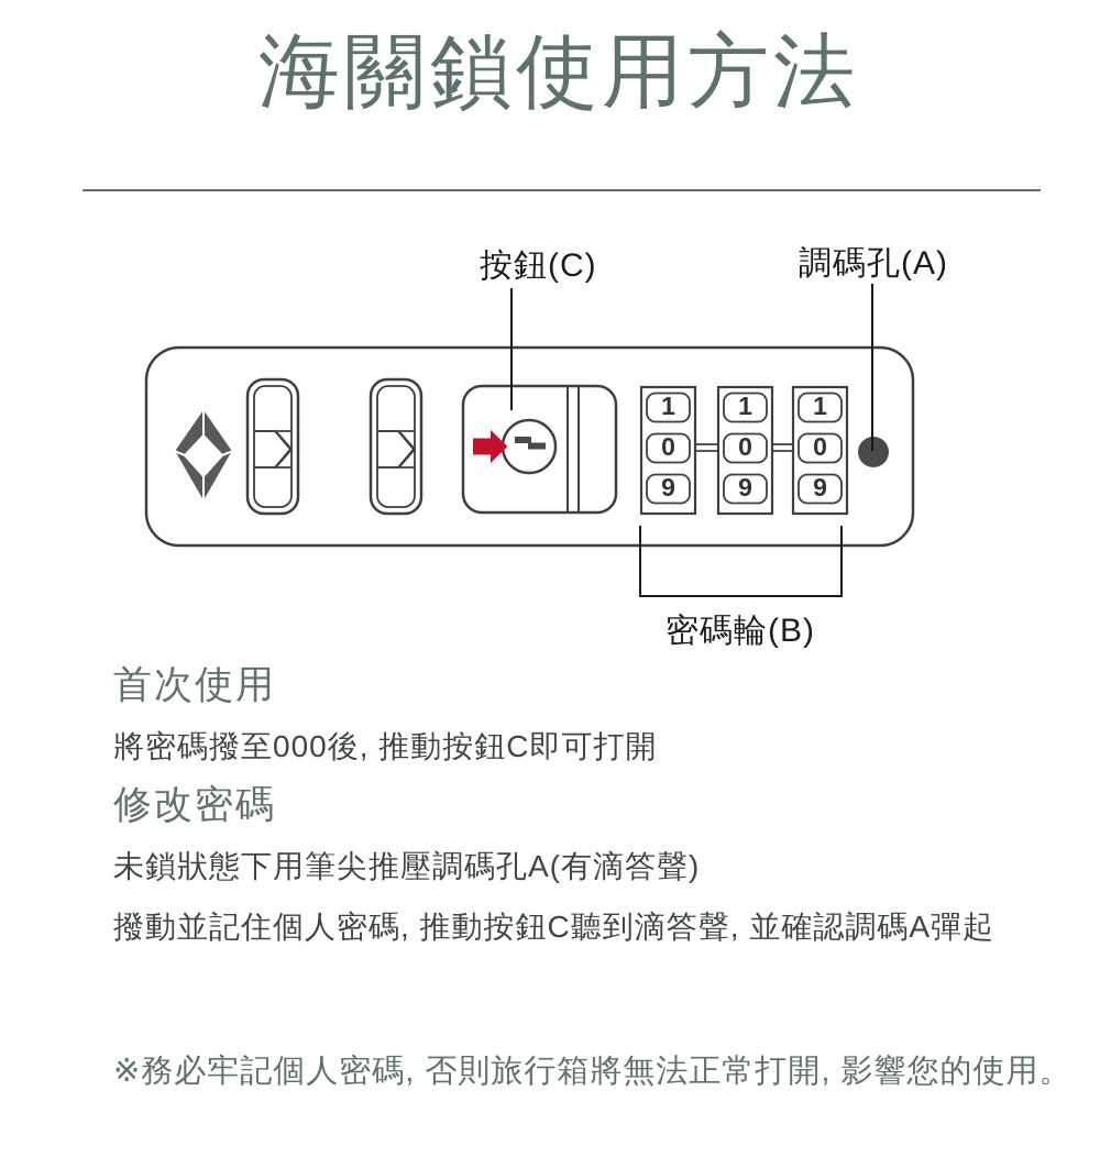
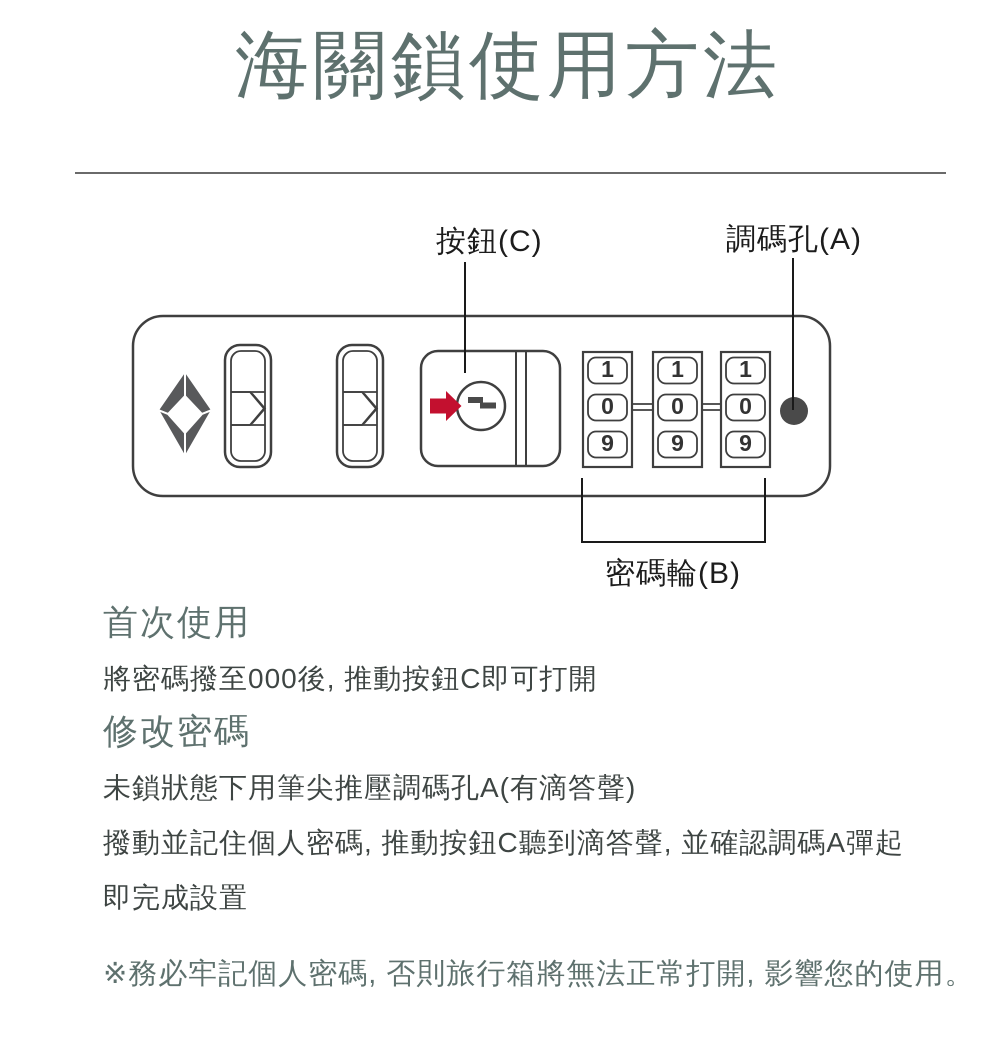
  海關鎖使用方法
  1
  0
  9
  1
  0
  9
  1
  0
  9
  按鈕(C)
  調碼孔(A)
  密碼輪(B)
  首次使用
  將密碼撥至000後, 推動按鈕C即可打開
  修改密碼
  未鎖狀態下用筆尖推壓調碼孔A(有滴答聲)
  撥動並記住個人密碼, 推動按鈕C聽到滴答聲, 並確認調碼A彈起
+ 即完成設置
  ※務必牢記個人密碼, 否則旅行箱將無法正常打開, 影響您的使用。
